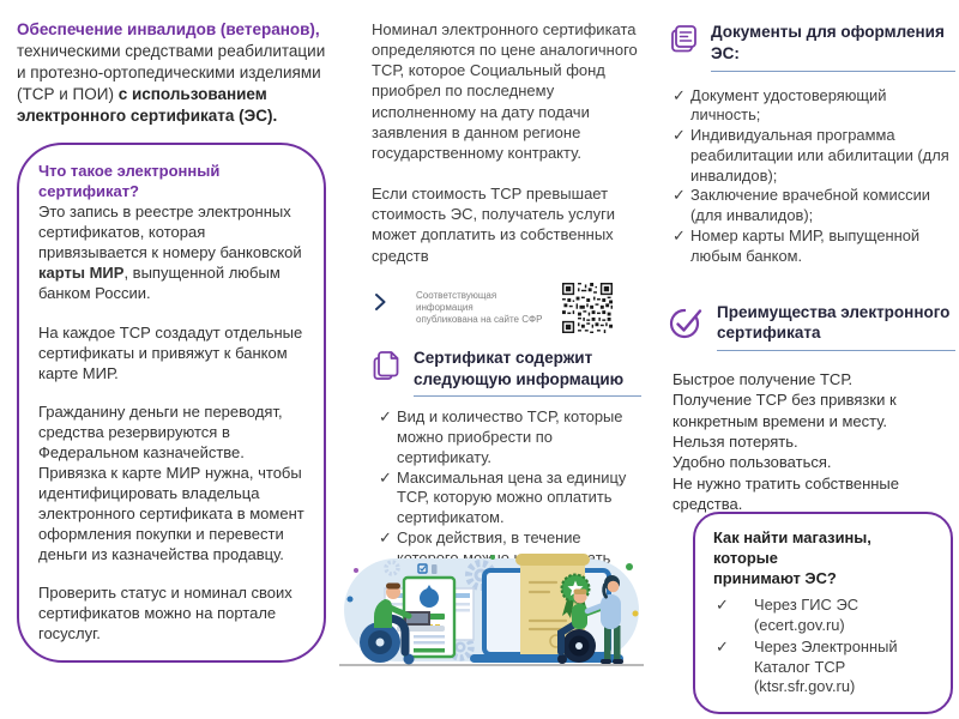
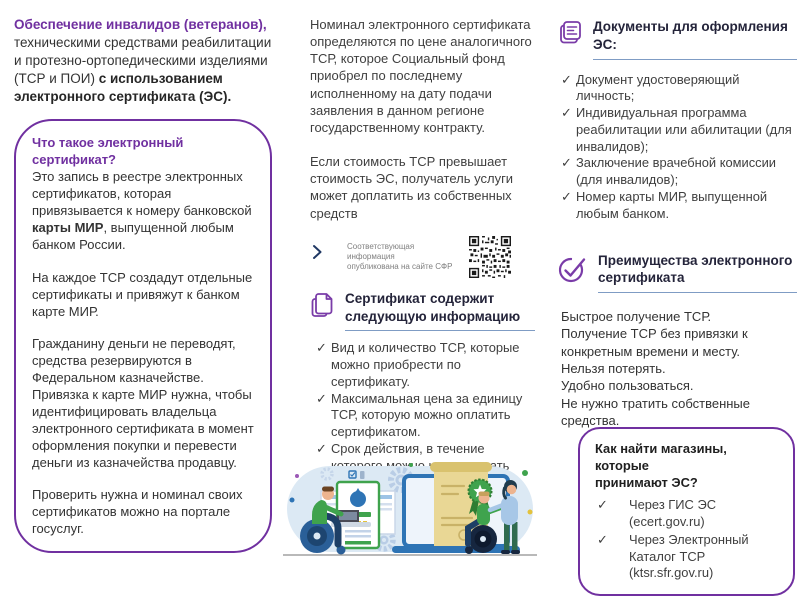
  Обеспечение инвалидов (ветеранов), техническими средствами реабилитации и протезно-ортопедическими изделиями (ТСР и ПОИ) с использованием электронного сертификата (ЭС).
  Что такое электронный сертификат?
  Это запись в реестре электронных сертификатов, которая привязывается к номеру банковской карты МИР, выпущенной любым банком России.
  На каждое ТСР создадут отдельные сертификаты и привяжут к банком карте МИР.
  Гражданину деньги не переводят, средства резервируются в Федеральном казначействе. Привязка к карте МИР нужна, чтобы идентифицировать владельца электронного сертификата в момент оформления покупки и перевести деньги из казначейства продавцу.
- Проверить статус и номинал своих сертификатов можно на портале госуслуг.
+ Проверить нужна и номинал своих сертификатов можно на портале госуслуг.
  Номинал электронного сертификата определяются по цене аналогичного ТСР, которое Социальный фонд приобрел по последнему исполненному на дату подачи заявления в данном регионе государственному контракту.
  Если стоимость ТСР превышает стоимость ЭС, получатель услуги может доплатить из собственных средств
  Соответствующая информация
  опубликована на сайте СФР
  Сертификат содержит
  следующую информацию
  ✓
  Вид и количество ТСР, которые можно приобрести по сертификату.
  ✓
  Максимальная цена за единицу ТСР, которую можно оплатить сертификатом.
  ✓
  Документы для оформления ЭС:
  ✓
  Документ удостоверяющий личность;
  ✓
  Индивидуальная программа реабилитации или абилитации (для инвалидов);
  ✓
  Заключение врачебной комиссии (для инвалидов);
  ✓
  Номер карты МИР, выпущенной любым банком.
  Преимущества электронного
  сертификата
  Быстрое получение ТСР.
  Получение ТСР без привязки к конкретным времени и месту.
  Нельзя потерять.
  Удобно пользоваться.
  Не нужно тратить собственные средства.
  Как найти магазины, которые
  принимают ЭС?
  ✓
  Через ГИС ЭС (ecert.gov.ru)
  ✓
  Через Электронный Каталог ТСР (ktsr.sfr.gov.ru)
